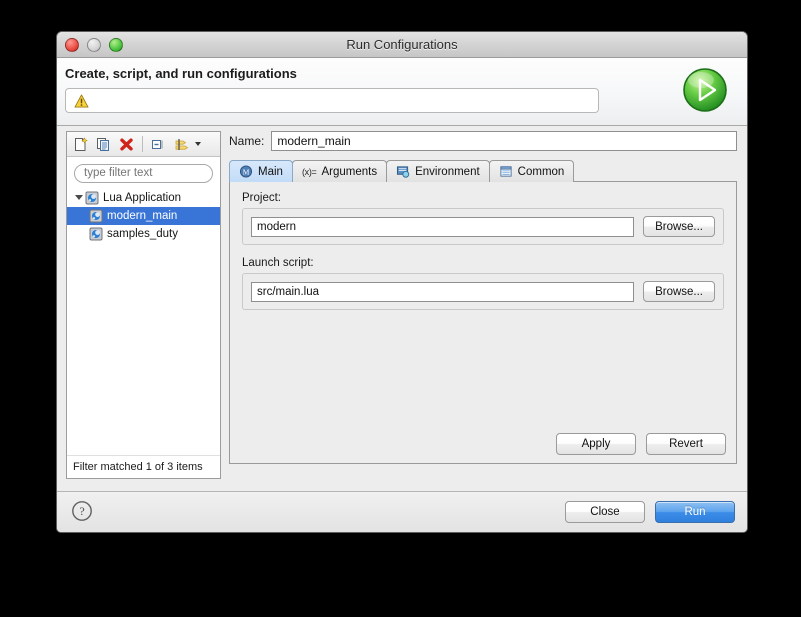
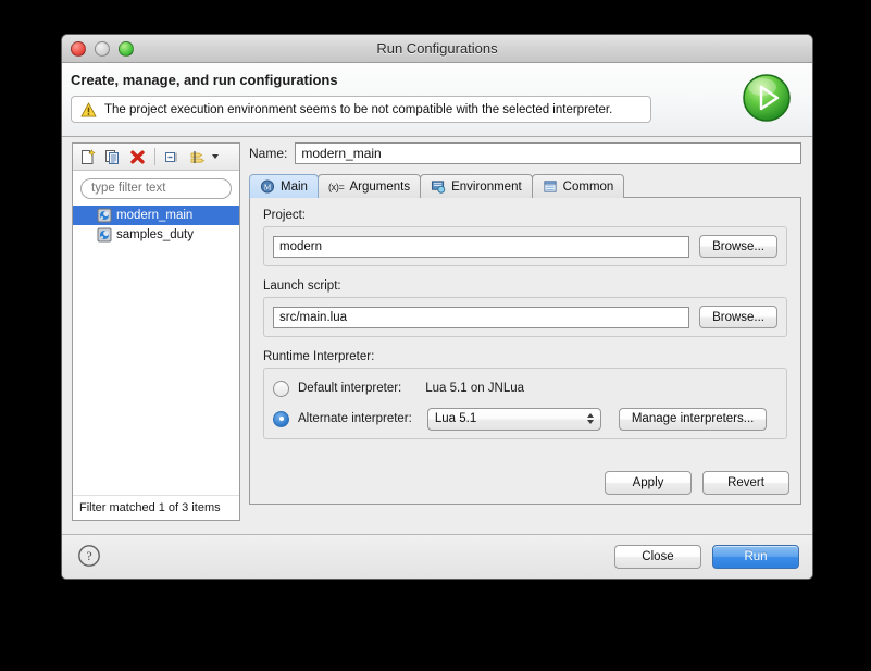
  Run Configurations
- Create, script, and run configurations
+ Create, manage, and run configurations
+ The project execution environment seems to be not compatible with the selected interpreter.
  type filter text
- Lua Application
  modern_main
  samples_duty
  Filter matched 1 of 3 items
  Name:
  modern_main
  M
  Main
  (x)=
  Arguments
  Environment
  Common
  Project:
  modern
  Browse...
  Launch script:
  src/main.lua
  Browse...
+ Runtime Interpreter:
+ Default interpreter:
+ Lua 5.1 on JNLua
+ Alternate interpreter:
+ Lua 5.1
+ Manage interpreters...
  Apply
  Revert
  ?
  Close
  Run
